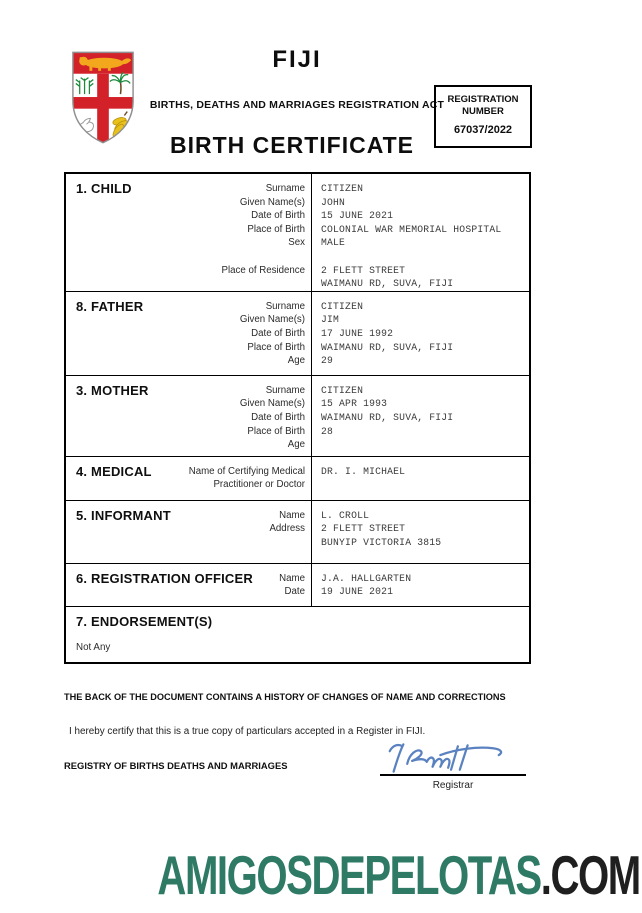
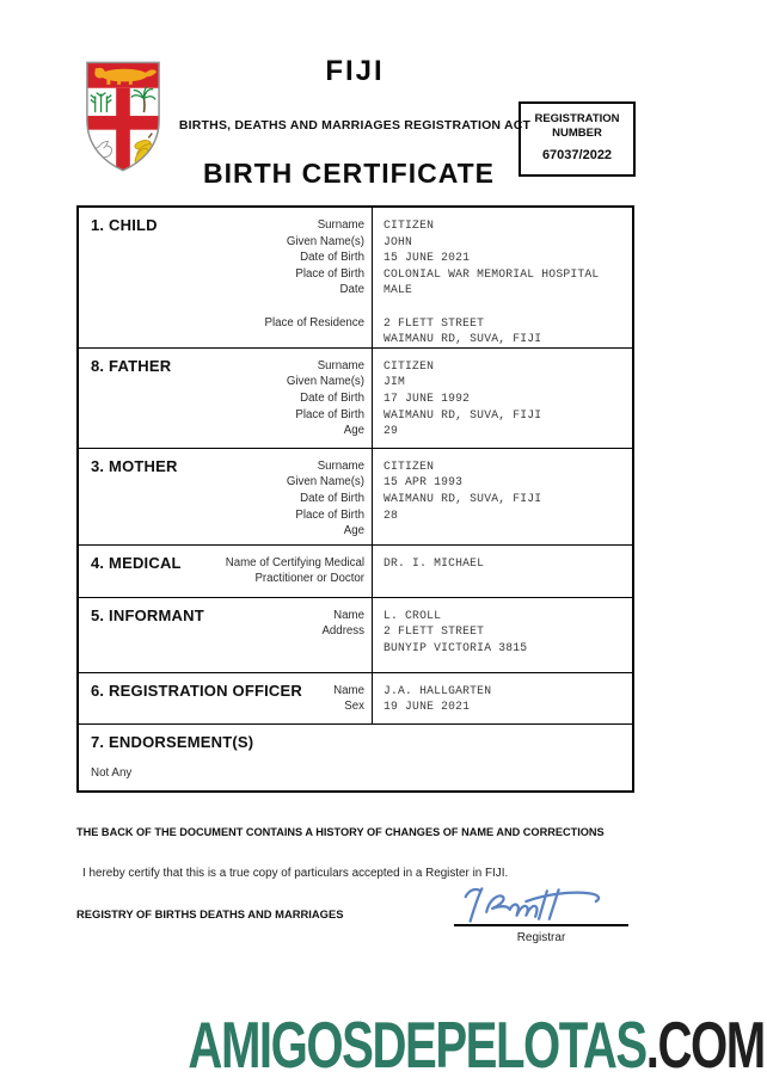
  FIJI
  BIRTHS, DEATHS AND MARRIAGES REGISTRATION ACT
  BIRTH CERTIFICATE
  REGISTRATION NUMBER
  67037/2022
  1. CHILD
  Surname
  Given Name(s)
  Date of Birth
  Place of Birth
- Sex
+ Date
  Place of Residence
  CITIZEN
  JOHN
  15 JUNE 2021
  COLONIAL WAR MEMORIAL HOSPITAL
  MALE
  2 FLETT STREET
  WAIMANU RD, SUVA, FIJI
  8. FATHER
  Surname
  Given Name(s)
  Date of Birth
  Place of Birth
  Age
  CITIZEN
  JIM
  17 JUNE 1992
  WAIMANU RD, SUVA, FIJI
  29
  3. MOTHER
  Surname
  Given Name(s)
  Date of Birth
  Place of Birth
  Age
  CITIZEN
  15 APR 1993
  WAIMANU RD, SUVA, FIJI
  28
  4. MEDICAL
  Name of Certifying Medical
  Practitioner or Doctor
  DR. I. MICHAEL
  5. INFORMANT
  Name
  Address
  L. CROLL
  2 FLETT STREET
  BUNYIP VICTORIA 3815
  6. REGISTRATION OFFICER
  Name
- Date
+ Sex
  J.A. HALLGARTEN
  19 JUNE 2021
  7. ENDORSEMENT(S)
  Not Any
  THE BACK OF THE DOCUMENT CONTAINS A HISTORY OF CHANGES OF NAME AND CORRECTIONS
  I hereby certify that this is a true copy of particulars accepted in a Register in FIJI.
  REGISTRY OF BIRTHS DEATHS AND MARRIAGES
  Registrar
  AMIGOSDEPELOTAS.COM
